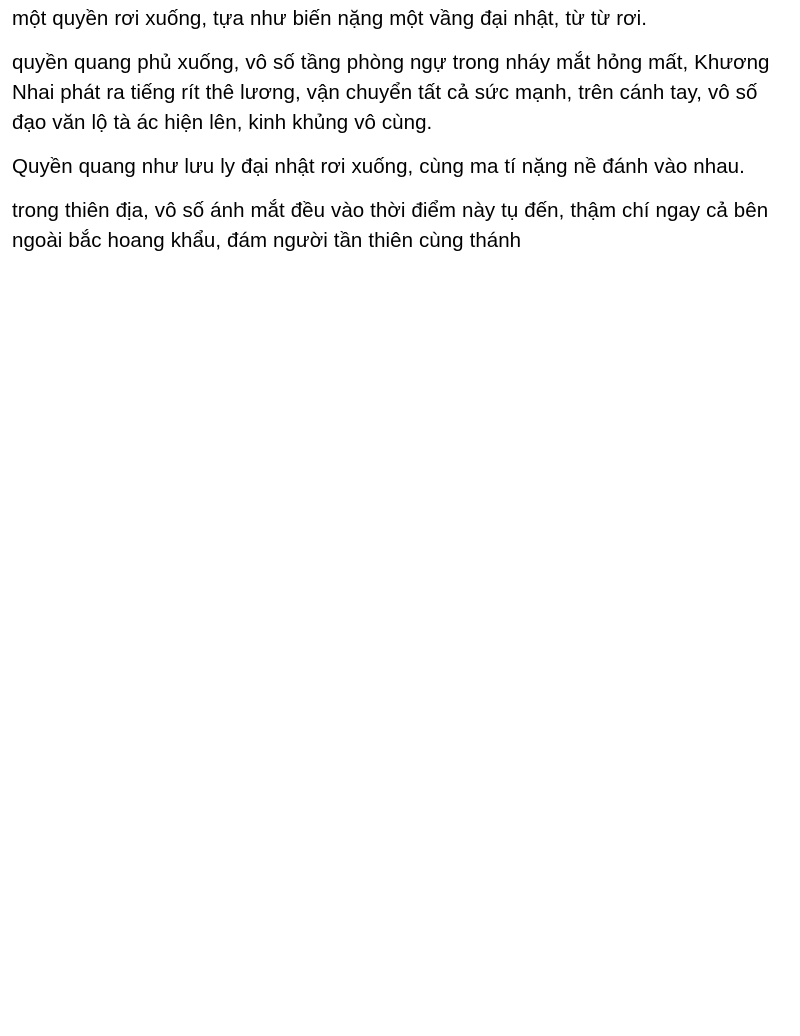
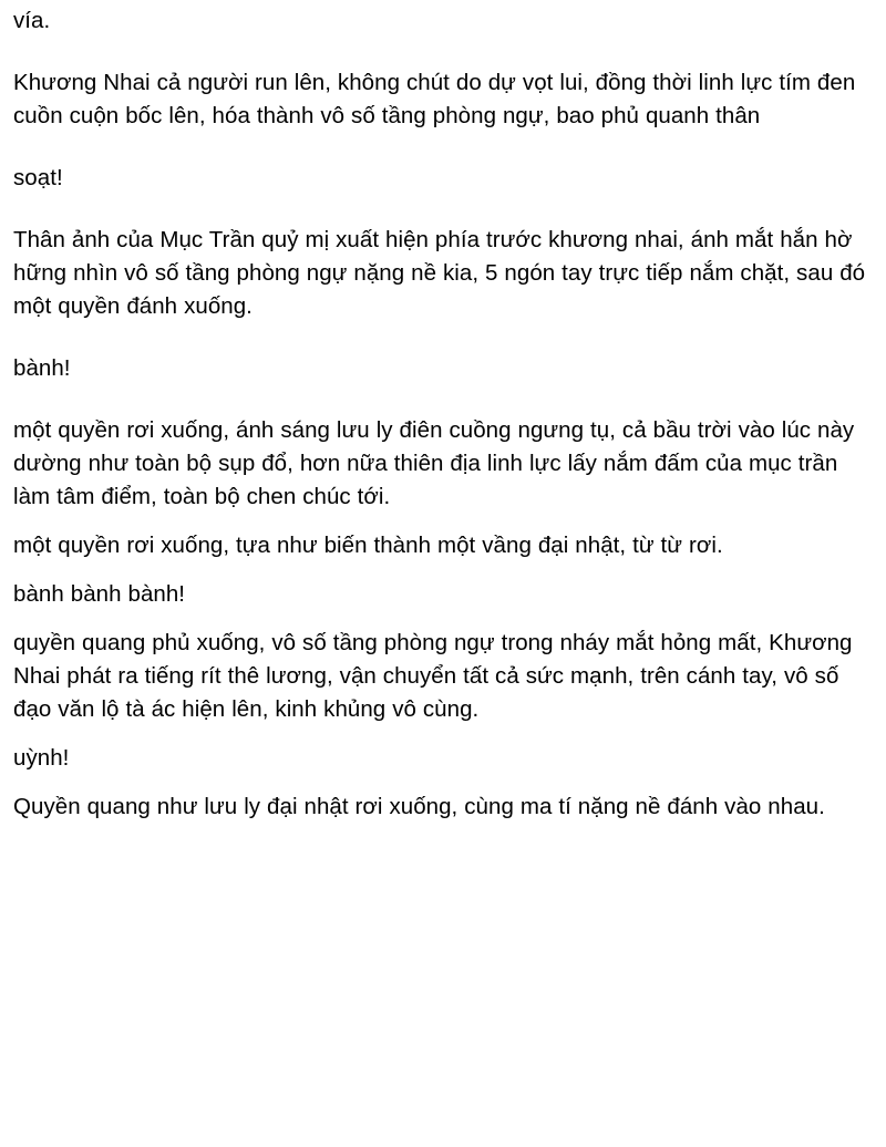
+ vía.
+ Khương Nhai cả người run lên, không chút do dự vọt lui, đồng thời linh lực tím đen cuồn cuộn bốc lên, hóa thành vô số tầng phòng ngự, bao phủ quanh thân
+ soạt!
+ Thân ảnh của Mục Trần quỷ mị xuất hiện phía trước khương nhai, ánh mắt hắn hờ hững nhìn vô số tầng phòng ngự nặng nề kia, 5 ngón tay trực tiếp nắm chặt, sau đó một quyền đánh xuống.
+ bành!
+ một quyền rơi xuống, ánh sáng lưu ly điên cuồng ngưng tụ, cả bầu trời vào lúc này dường như toàn bộ sụp đổ, hơn nữa thiên địa linh lực lấy nắm đấm của mục trần làm tâm điểm, toàn bộ chen chúc tới.
- một quyền rơi xuống, tựa như biến nặng một vầng đại nhật, từ từ rơi.
+ một quyền rơi xuống, tựa như biến thành một vầng đại nhật, từ từ rơi.
+ bành bành bành!
  quyền quang phủ xuống, vô số tầng phòng ngự trong nháy mắt hỏng mất, Khương Nhai phát ra tiếng rít thê lương, vận chuyển tất cả sức mạnh, trên cánh tay, vô số đạo văn lộ tà ác hiện lên, kinh khủng vô cùng.
+ uỳnh!
  Quyền quang như lưu ly đại nhật rơi xuống, cùng ma tí nặng nề đánh vào nhau.
- trong thiên địa, vô số ánh mắt đều vào thời điểm này tụ đến, thậm chí ngay cả bên ngoài bắc hoang khẩu, đám người tần thiên cùng thánh
